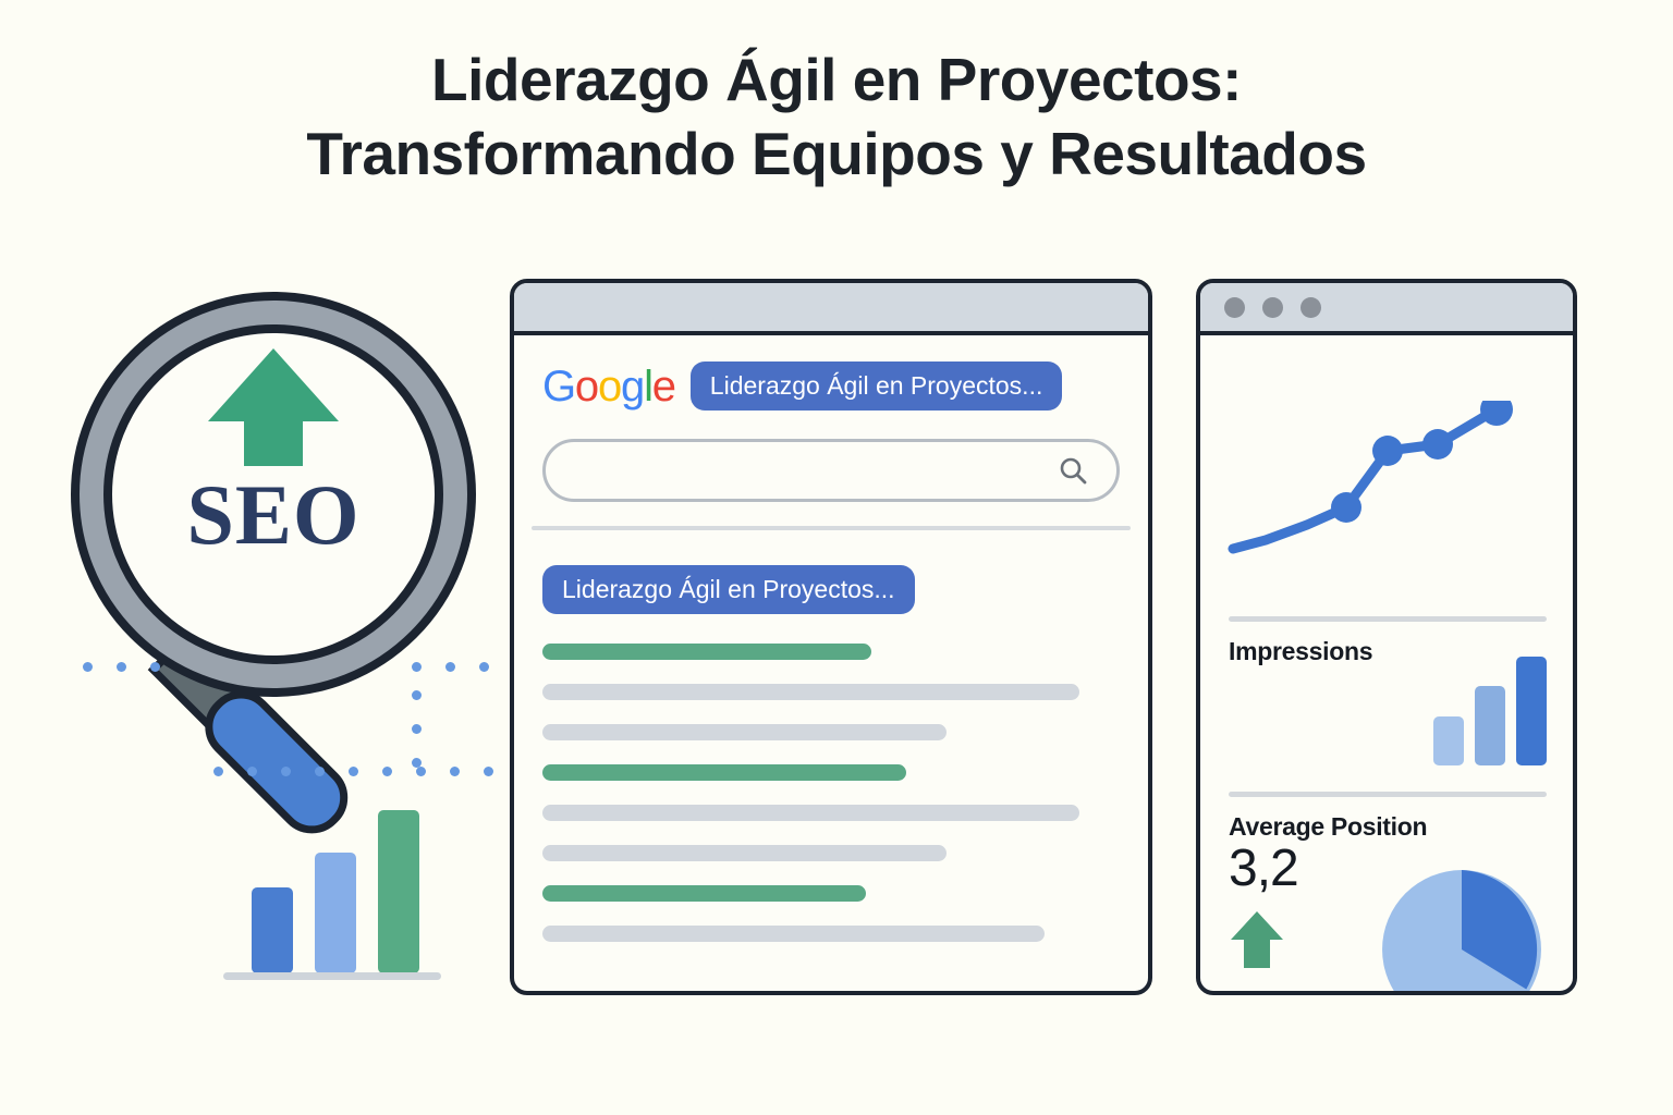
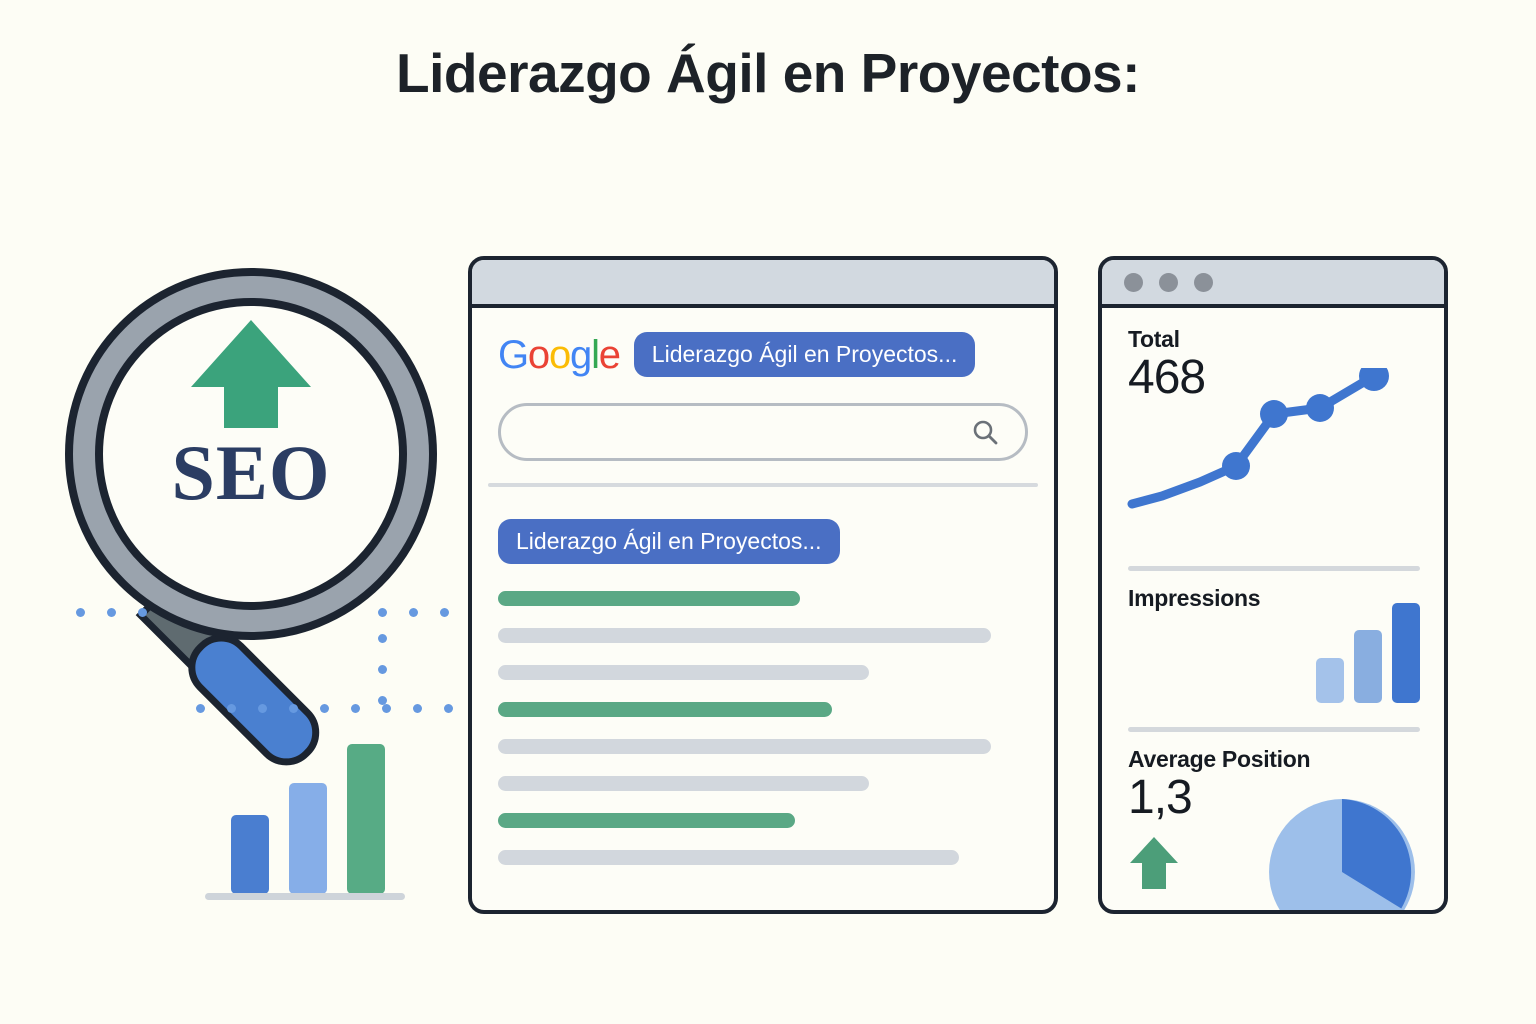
  Liderazgo Ágil en Proyectos:
- Transformando Equipos y Resultados
  SEO
  Google
  Liderazgo Ágil en Proyectos...
  Liderazgo Ágil en Proyectos...
+ Total
+ 468
  Impressions
  Average Position
- 3,2
+ 1,3
